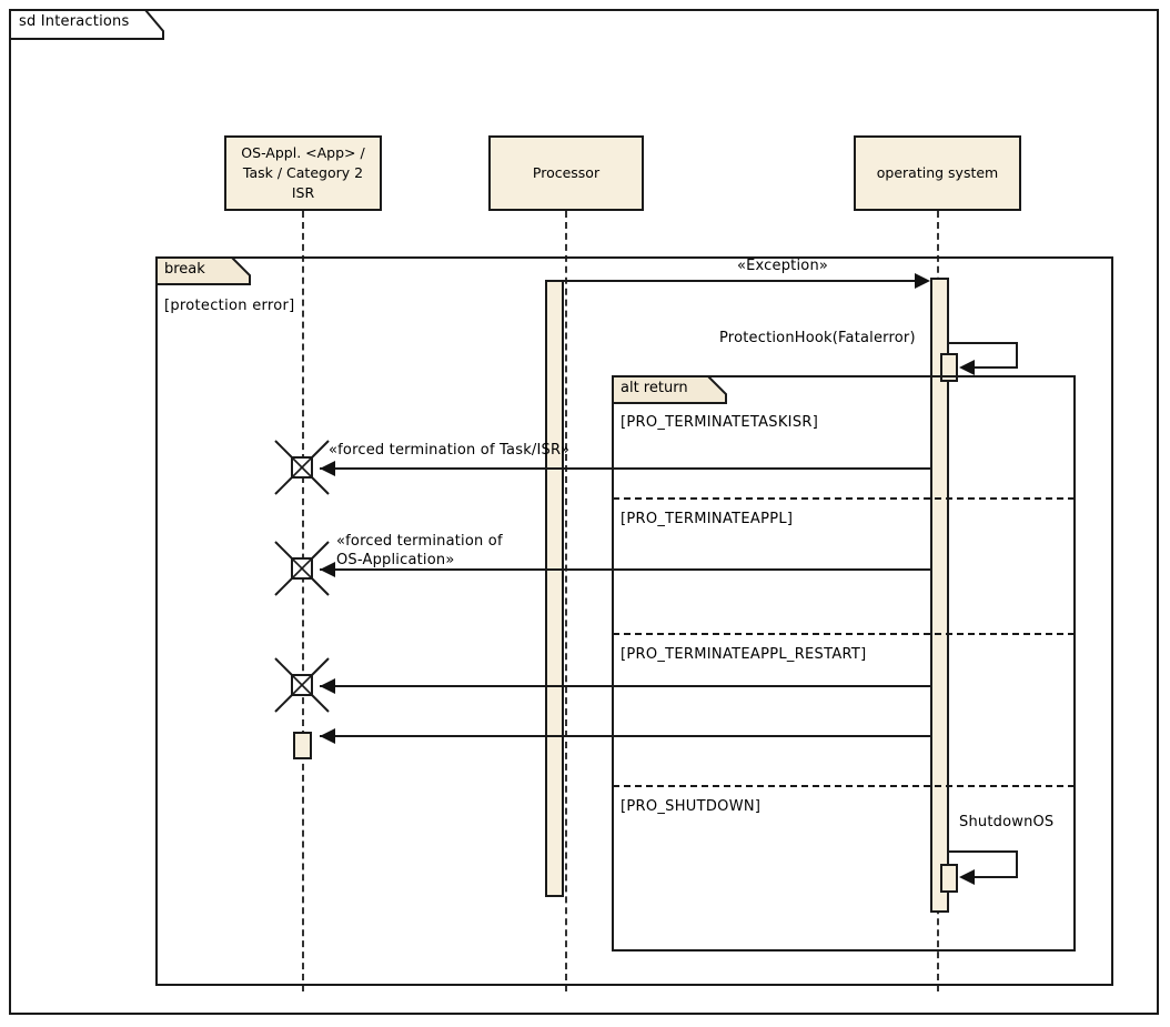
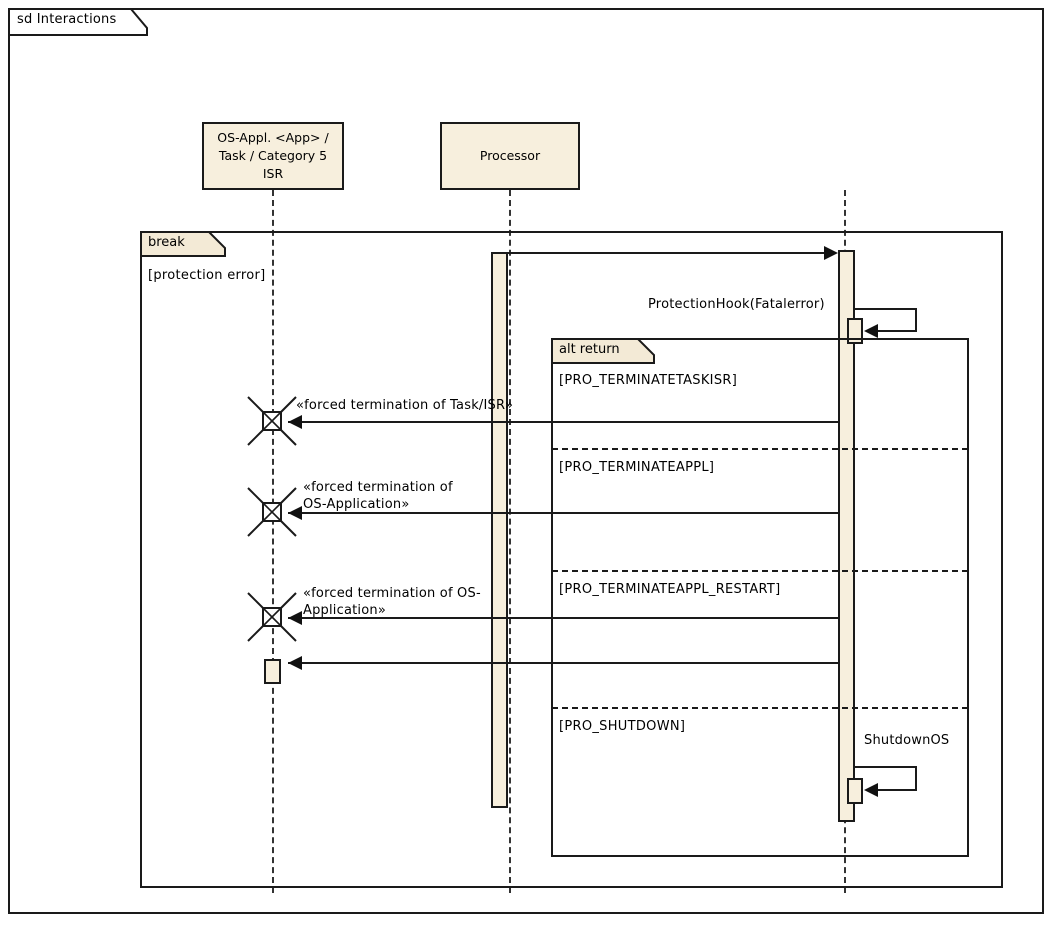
  sd Interactions
  OS-Appl. <App> /
- Task / Category 2
+ Task / Category 5
  ISR
  Processor
- operating system
  break
  [protection error]
- «Exception»
  ProtectionHook(Fatalerror)
  alt return
  [PRO_TERMINATETASKISR]
  [PRO_TERMINATEAPPL]
  [PRO_TERMINATEAPPL_RESTART]
  [PRO_SHUTDOWN]
  «forced termination of Task/ISR»
  «forced termination of
  OS-Application»
+ «forced termination of OS-
+ Application»
  ShutdownOS
